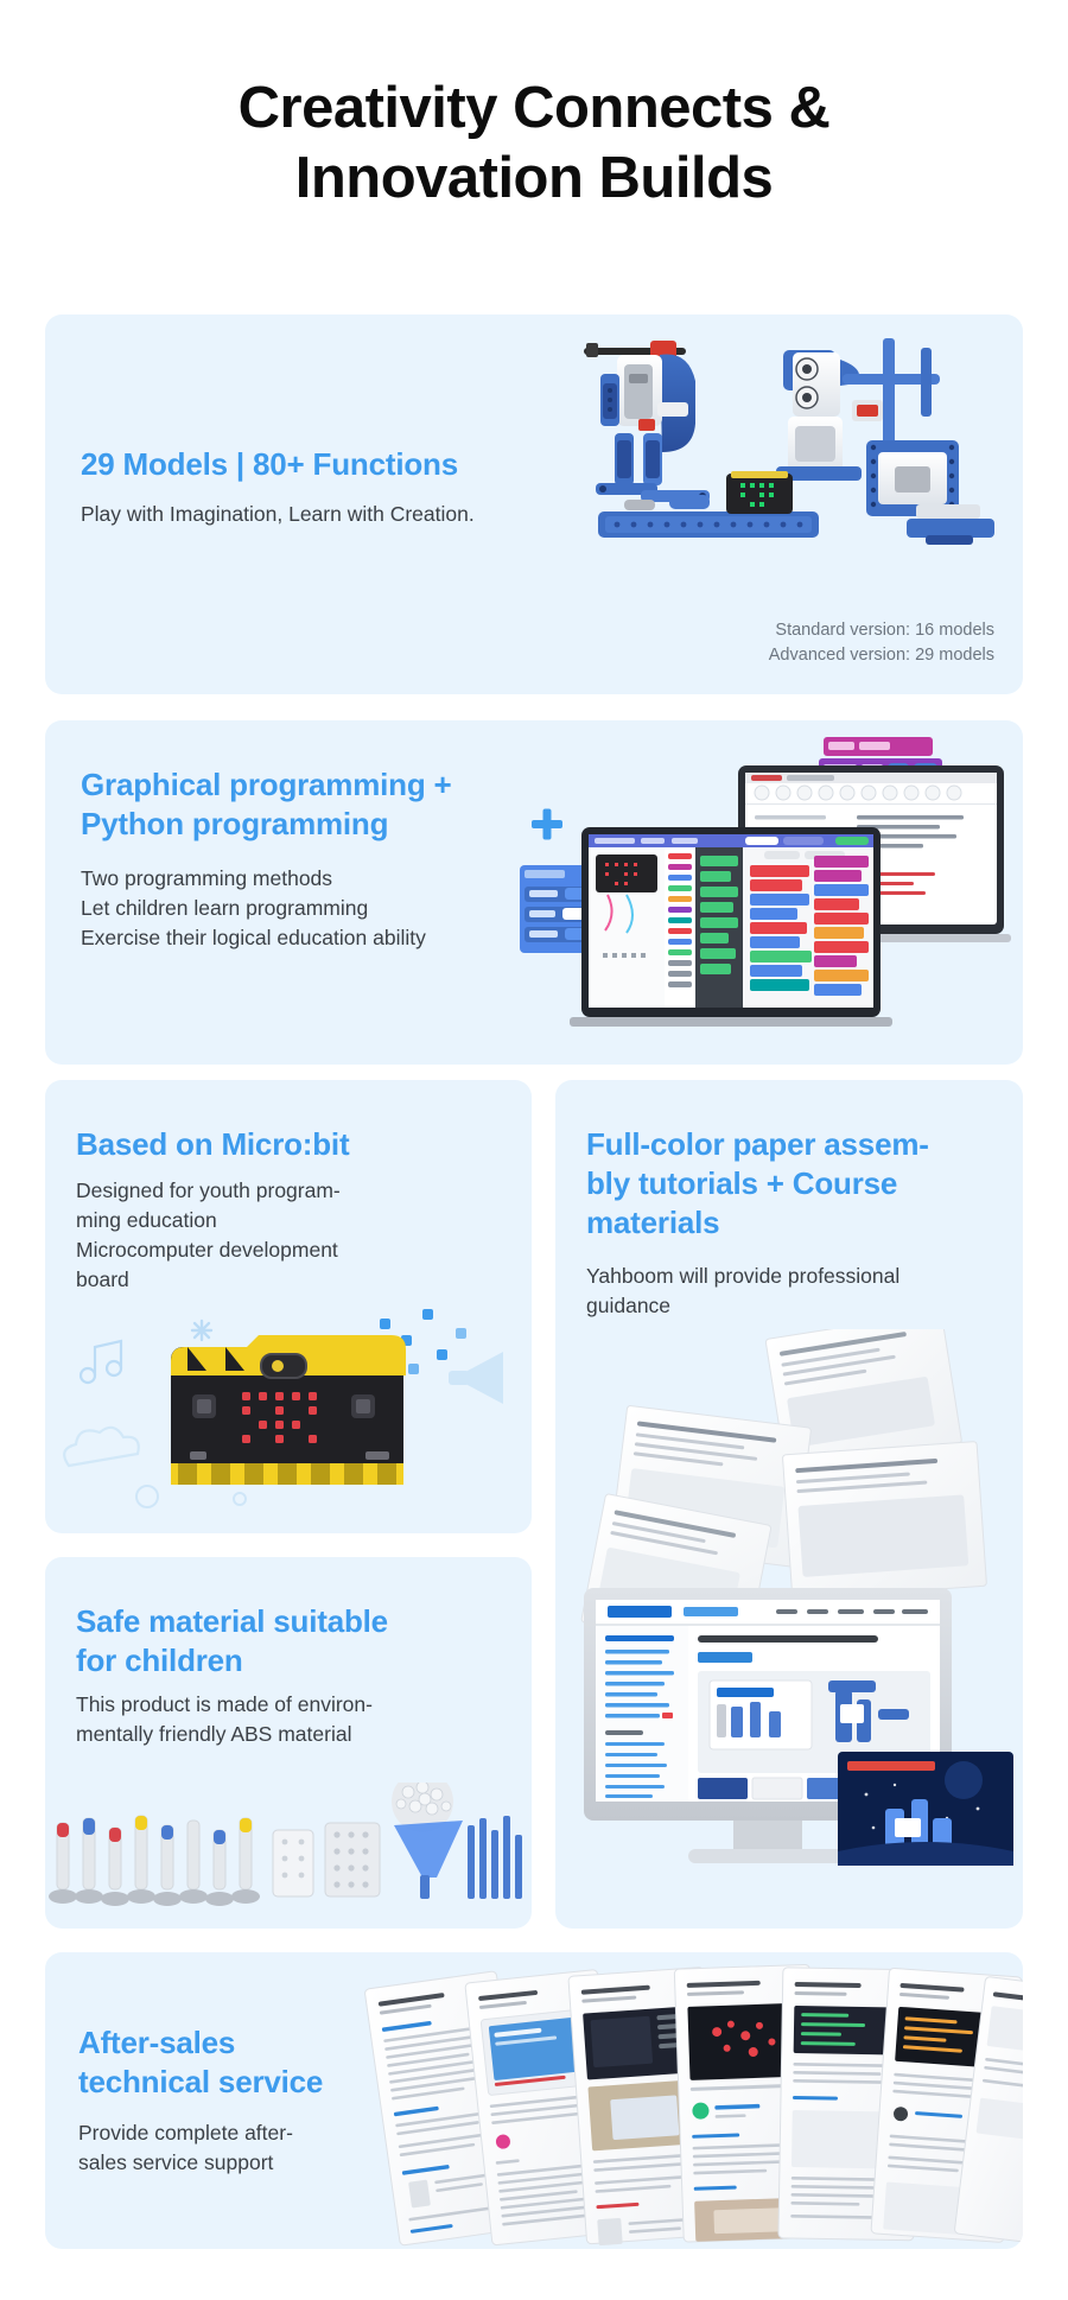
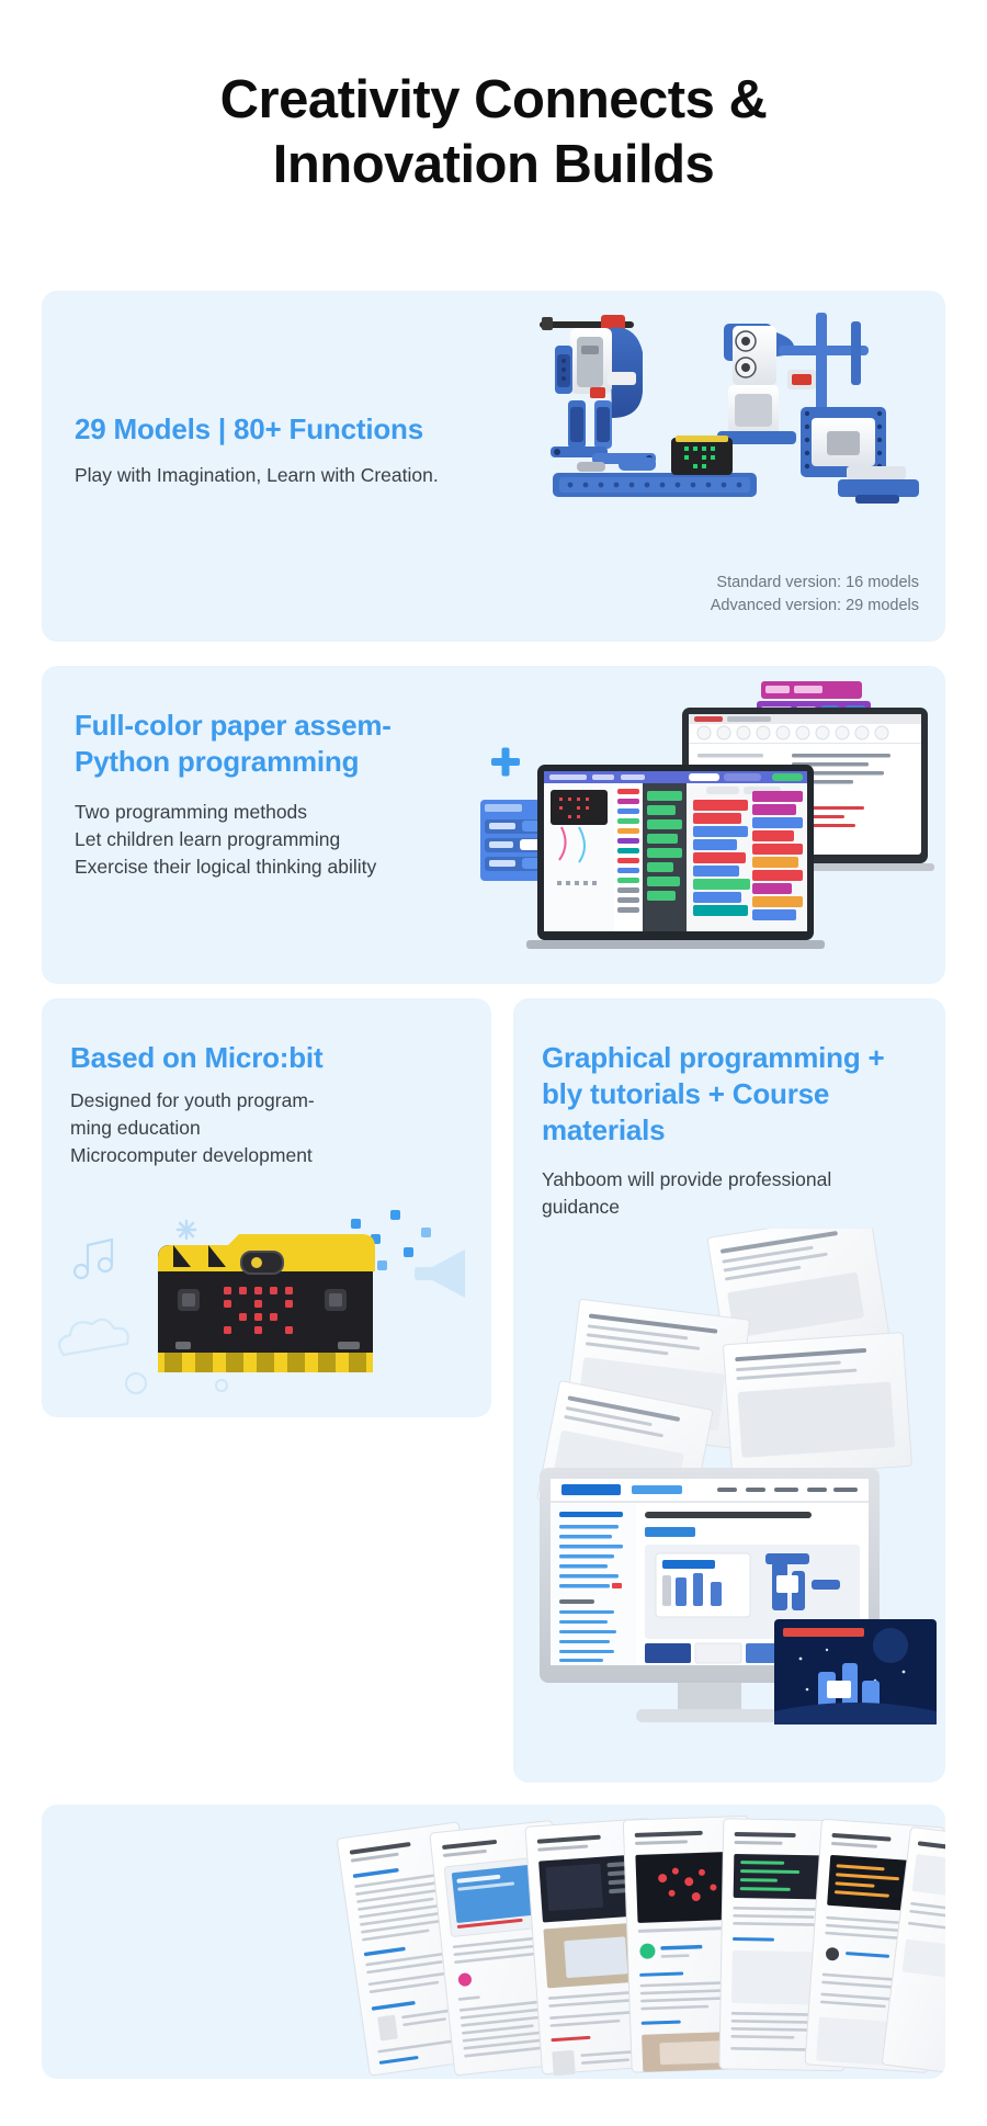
  Creativity Connects &
  Innovation Builds
  29 Models | 80+ Functions
  Play with Imagination, Learn with Creation.
  Standard version: 16 models
  Advanced version: 29 models
- Graphical programming +
+ Full-color paper assem-
  Python programming
  Two programming methods
  Let children learn programming
- Exercise their logical education ability
+ Exercise their logical thinking ability
  Based on Micro:bit
  Designed for youth program-
  ming education
  Microcomputer development
- board
- Full-color paper assem-
+ Graphical programming +
  bly tutorials + Course
  materials
  Yahboom will provide professional
  guidance
- Safe material suitable
- for children
- This product is made of environ-
- mentally friendly ABS material
- After-sales
- technical service
- Provide complete after-
- sales service support
